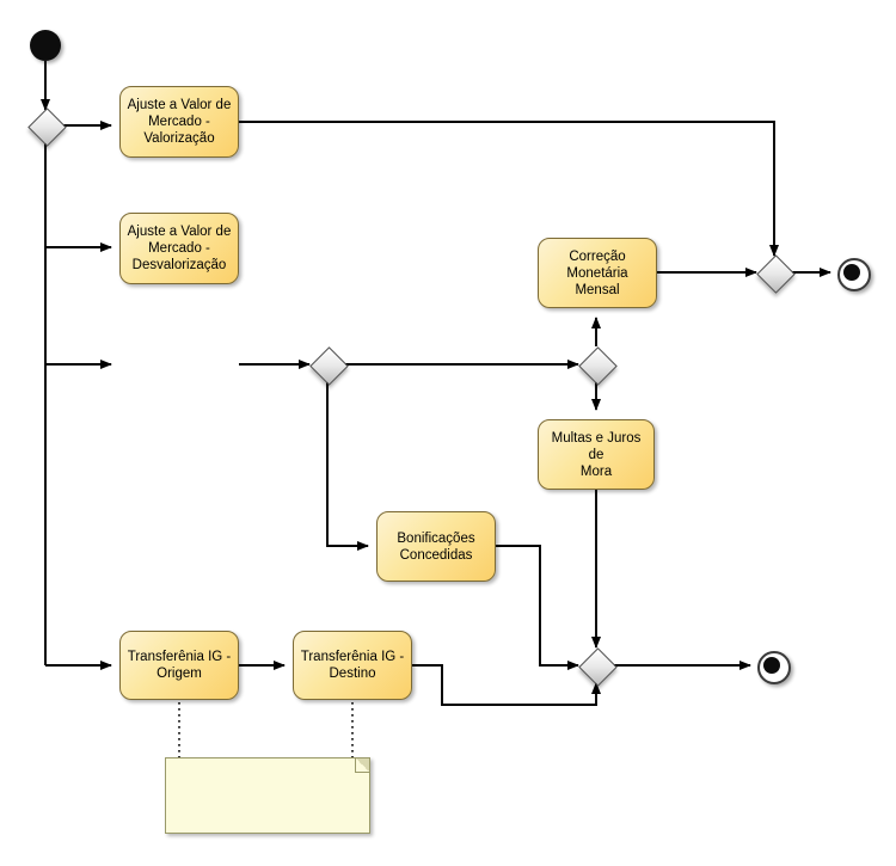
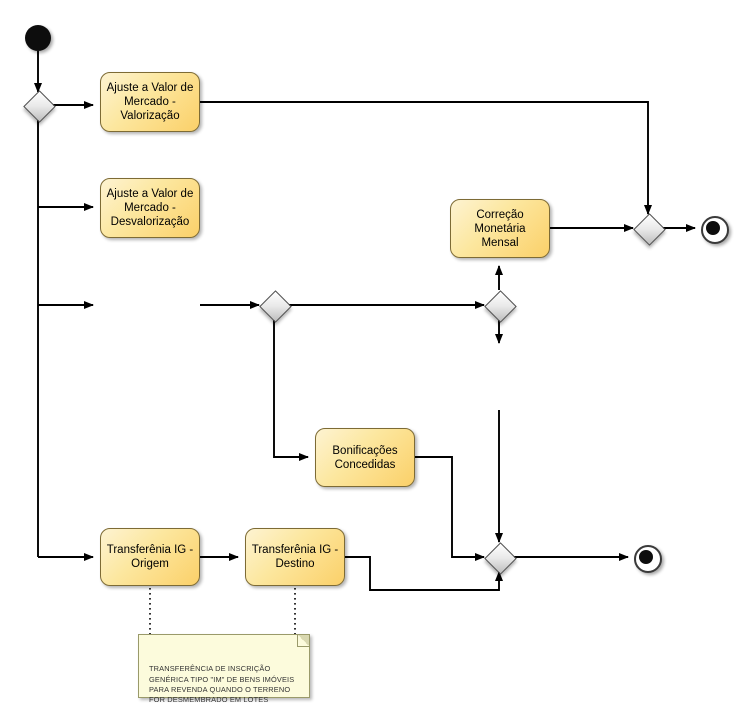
  Ajuste a Valor de
  Mercado -
  Valorização
  Ajuste a Valor de
  Mercado -
  Desvalorização
  Correção
  Monetária Mensal
- Multas e Juros de
- Mora
  Bonificações
  Concedidas
  Transferênia IG -
  Origem
  Transferênia IG -
  Destino
+ TRANSFERÊNCIA DE INSCRIÇÃO
+ GENÉRICA TIPO "IM" DE BENS IMÓVEIS
+ PARA REVENDA QUANDO O TERRENO
+ FOR DESMEMBRADO EM LOTES
